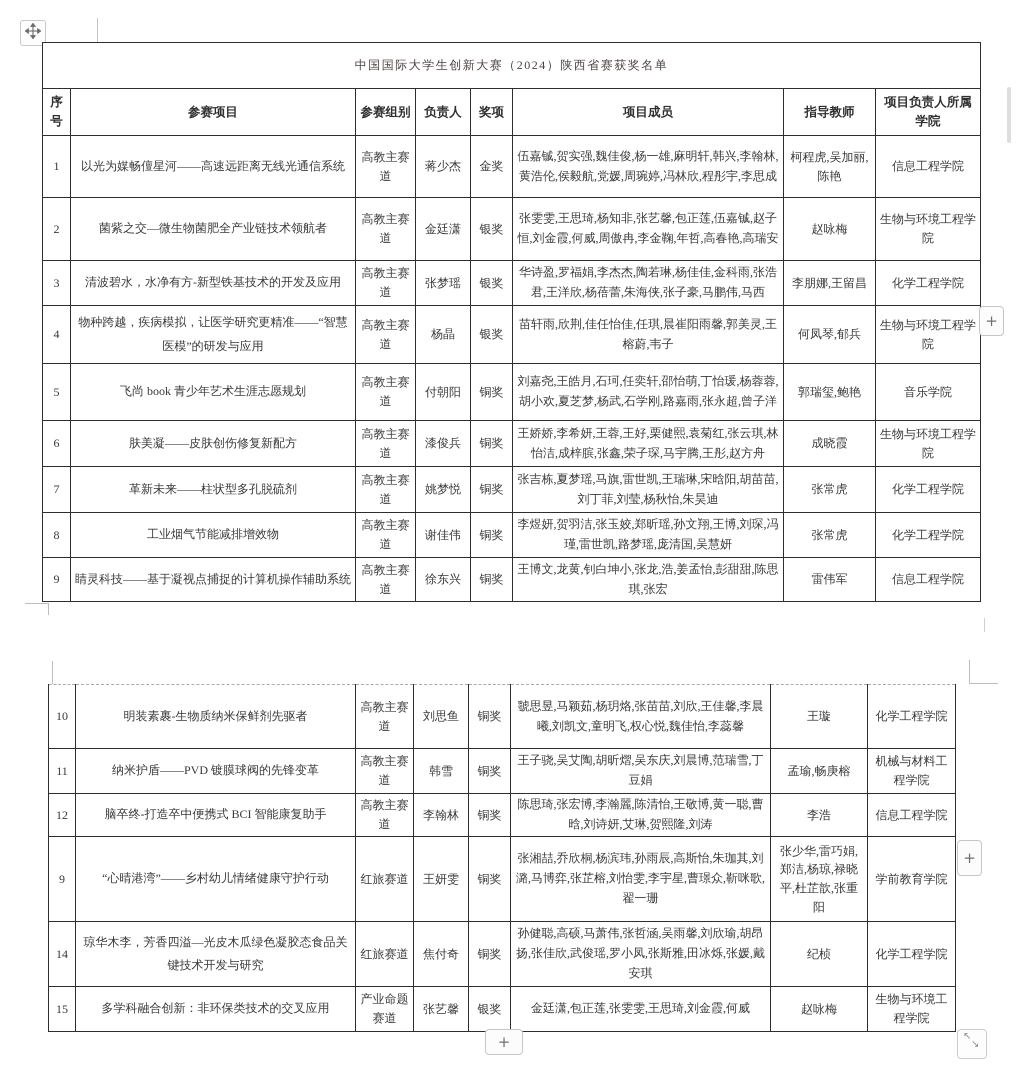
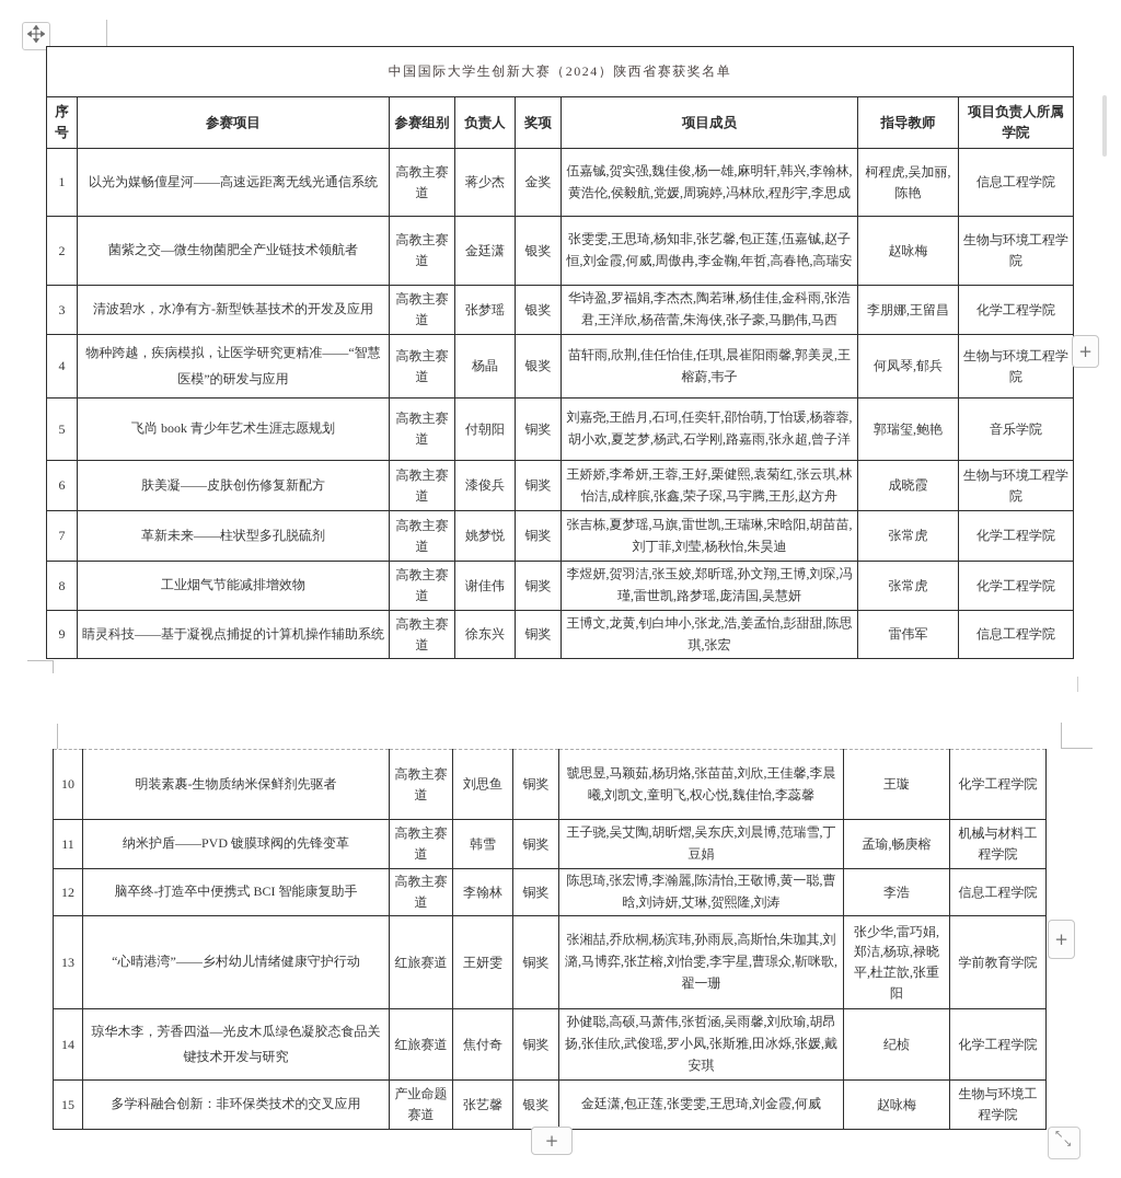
  中国国际大学生创新大赛（2024）陕西省赛获奖名单
  序号	参赛项目	参赛组别	负责人	奖项	项目成员	指导教师	项目负责人所属学院
  1	以光为媒畅儃星河——高速远距离无线光通信系统	高教主赛道	蒋少杰	金奖	伍嘉铖,贺实强,魏佳俊,杨一雄,麻明轩,韩兴,李翰林,黄浩伦,侯毅航,党媛,周琬婷,冯林欣,程彤宇,李思成	柯程虎,吴加丽,陈艳	信息工程学院
  2	菌紫之交—微生物菌肥全产业链技术领航者	高教主赛道	金廷潇	银奖	张雯雯,王思琦,杨知非,张艺馨,包正莲,伍嘉铖,赵子恒,刘金霞,何威,周傲冉,李金鞠,年哲,高春艳,高瑞安	赵咏梅	生物与环境工程学院
  3	清波碧水，水净有方-新型铁基技术的开发及应用	高教主赛道	张梦瑶	银奖	华诗盈,罗福娟,李杰杰,陶若琳,杨佳佳,金科雨,张浩君,王洋欣,杨蓓蕾,朱海侠,张子豪,马鹏伟,马西	李朋娜,王留昌	化学工程学院
  4	物种跨越，疾病模拟，让医学研究更精准——“智慧医模”的研发与应用	高教主赛道	杨晶	银奖	苗轩雨,欣荆,佳任怡佳,任琪,晨崔阳雨馨,郭美灵,王榕蔚,韦子	何凤琴,郁兵	生物与环境工程学院
  5	飞尚 book 青少年艺术生涯志愿规划	高教主赛道	付朝阳	铜奖	刘嘉尧,王皓月,石珂,任奕轩,邵怡萌,丁怡瑗,杨蓉蓉,胡小欢,夏芝梦,杨武,石学刚,路嘉雨,张永超,曾子洋	郭瑞玺,鲍艳	音乐学院
  6	肤美凝——皮肤创伤修复新配方	高教主赛道	漆俊兵	铜奖	王娇娇,李希妍,王蓉,王好,栗健熙,袁菊红,张云琪,林怡洁,成梓膑,张鑫,荣子琛,马宇腾,王彤,赵方舟	成晓霞	生物与环境工程学院
  7	革新未来——柱状型多孔脱硫剂	高教主赛道	姚梦悦	铜奖	张吉栋,夏梦瑶,马旗,雷世凯,王瑞琳,宋晗阳,胡苗苗,刘丁菲,刘莹,杨秋怡,朱昊迪	张常虎	化学工程学院
  8	工业烟气节能减排增效物	高教主赛道	谢佳伟	铜奖	李煜妍,贺羽洁,张玉姣,郑昕瑶,孙文翔,王博,刘琛,冯瑾,雷世凯,路梦瑶,庞清国,吴慧妍	张常虎	化学工程学院
  9	睛灵科技——基于凝视点捕捉的计算机操作辅助系统	高教主赛道	徐东兴	铜奖	王博文,龙黄,钊白坤小,张龙,浩,姜孟怡,彭甜甜,陈思琪,张宏	雷伟军	信息工程学院
  10	明装素裹-生物质纳米保鲜剂先驱者	高教主赛道	刘思鱼	铜奖	虢思昱,马颖茹,杨玥烙,张苗苗,刘欣,王佳馨,李晨曦,刘凯文,童明飞,权心悦,魏佳怡,李蕊馨	王璇	化学工程学院
  11	纳米护盾——PVD 镀膜球阀的先锋变革	高教主赛道	韩雪	铜奖	王子骁,吴艾陶,胡昕熠,吴东庆,刘晨博,范瑞雪,丁豆娟	孟瑜,畅庚榕	机械与材料工程学院
  12	脑卒终-打造卒中便携式 BCI 智能康复助手	高教主赛道	李翰林	铜奖	陈思琦,张宏博,李瀚麗,陈清怡,王敬博,黄一聪,曹晗,刘诗妍,艾琳,贺熙隆,刘涛	李浩	信息工程学院
- 9	“心晴港湾”——乡村幼儿情绪健康守护行动	红旅赛道	王妍雯	铜奖	张湘喆,乔欣桐,杨滨玮,孙雨辰,高斯怡,朱珈其,刘潞,马博弈,张芷榕,刘怡雯,李宇星,曹璟众,靳咪歌,翟一珊	张少华,雷巧娟,郑洁,杨琼,禄晓平,杜芷歆,张重阳	学前教育学院
+ 13	“心晴港湾”——乡村幼儿情绪健康守护行动	红旅赛道	王妍雯	铜奖	张湘喆,乔欣桐,杨滨玮,孙雨辰,高斯怡,朱珈其,刘潞,马博弈,张芷榕,刘怡雯,李宇星,曹璟众,靳咪歌,翟一珊	张少华,雷巧娟,郑洁,杨琼,禄晓平,杜芷歆,张重阳	学前教育学院
  14	琼华木李，芳香四溢—光皮木瓜绿色凝胶态食品关键技术开发与研究	红旅赛道	焦付奇	铜奖	孙健聪,高硕,马萧伟,张哲涵,吴雨馨,刘欣瑜,胡昂扬,张佳欣,武俊瑶,罗小凤,张斯雅,田冰烁,张媛,戴安琪	纪桢	化学工程学院
  15	多学科融合创新：非环保类技术的交叉应用	产业命题赛道	张艺馨	银奖	金廷潇,包正莲,张雯雯,王思琦,刘金霞,何威	赵咏梅	生物与环境工程学院
  +
  +
  +
  ↖
  ↘
